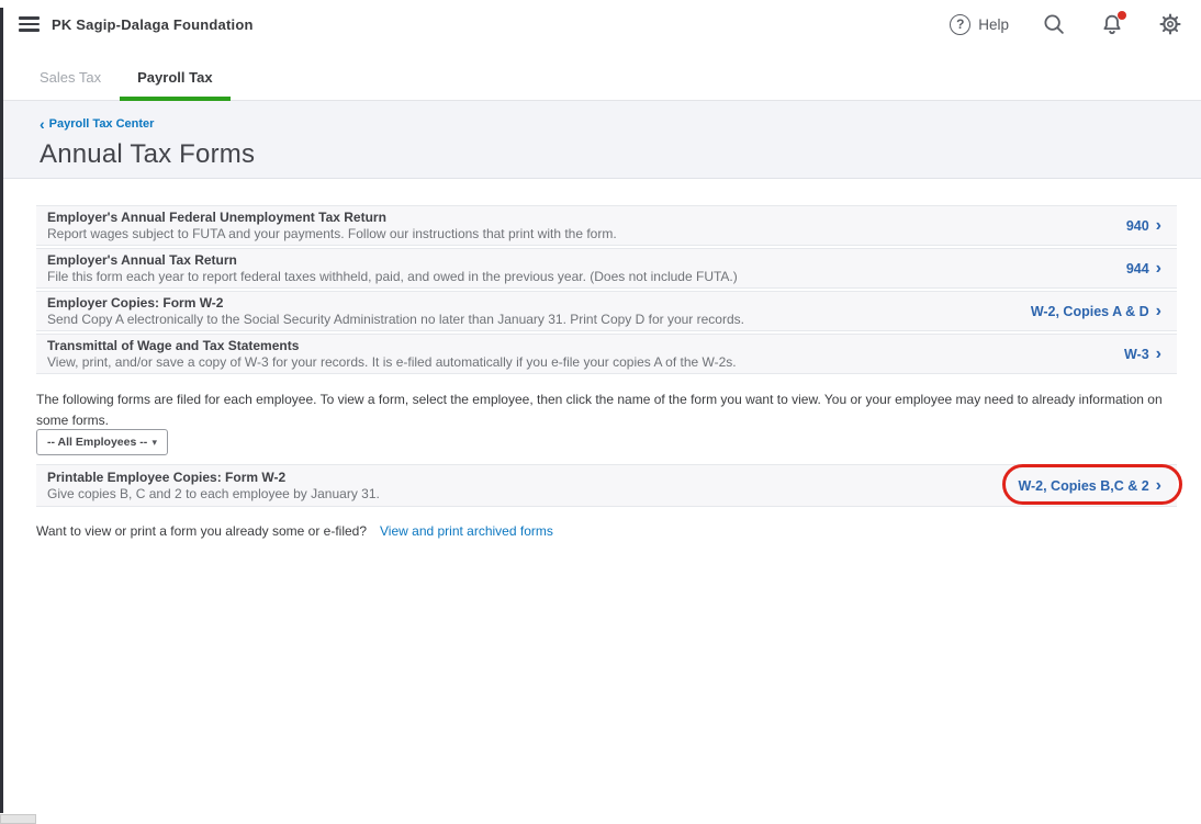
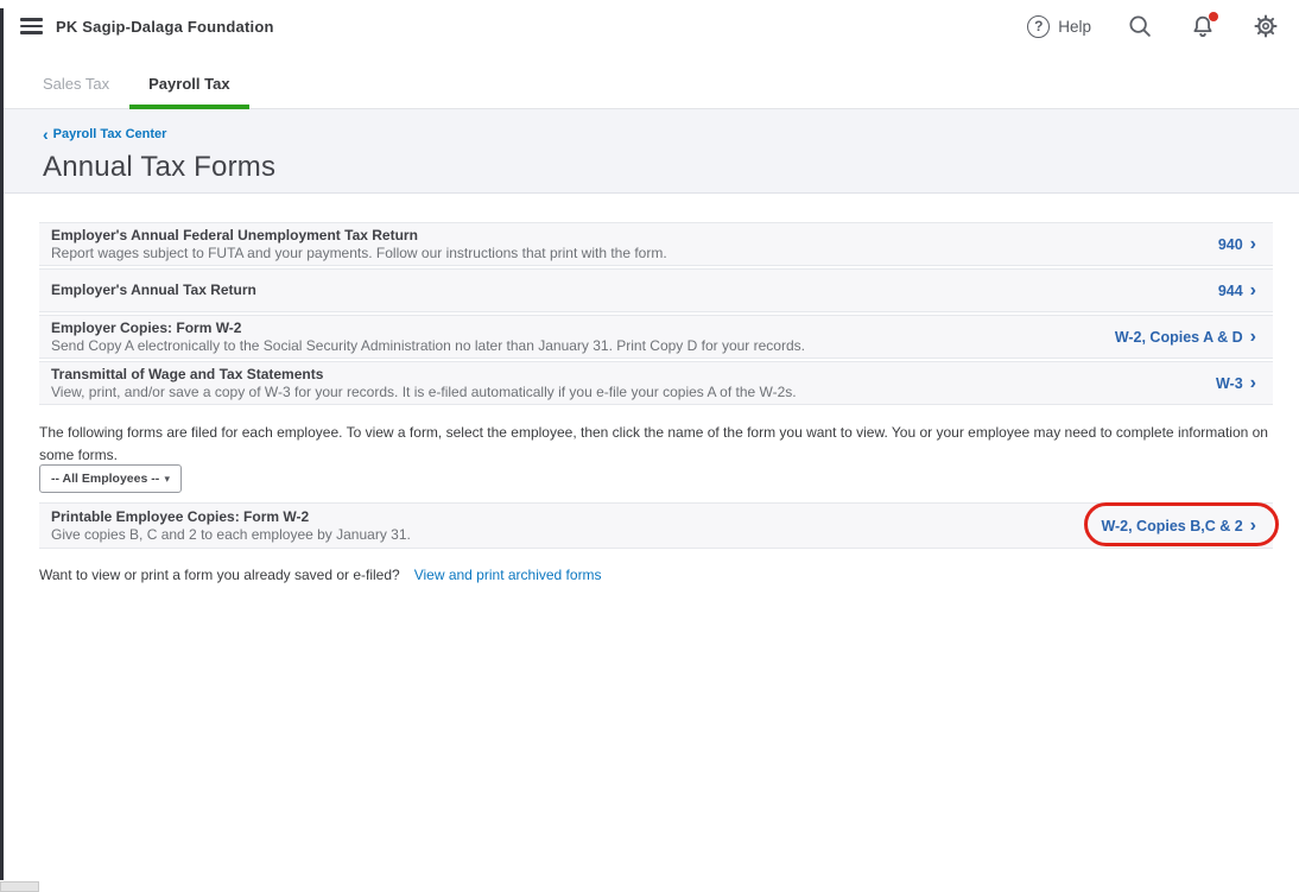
  PK Sagip-Dalaga Foundation
  ?
  Help
  Sales Tax
  Payroll Tax
  ‹
  Payroll Tax Center
  Annual Tax Forms
  Employer's Annual Federal Unemployment Tax Return
  Report wages subject to FUTA and your payments. Follow our instructions that print with the form.
  940
  ›
  Employer's Annual Tax Return
- File this form each year to report federal taxes withheld, paid, and owed in the previous year. (Does not include FUTA.)
  944
  ›
  Employer Copies: Form W-2
  Send Copy A electronically to the Social Security Administration no later than January 31. Print Copy D for your records.
  W-2, Copies A & D
  ›
  Transmittal of Wage and Tax Statements
  View, print, and/or save a copy of W-3 for your records. It is e-filed automatically if you e-file your copies A of the W-2s.
  W-3
  ›
- The following forms are filed for each employee. To view a form, select the employee, then click the name of the form you want to view. You or your employee may need to already information on some forms.
+ The following forms are filed for each employee. To view a form, select the employee, then click the name of the form you want to view. You or your employee may need to complete information on some forms.
  -- All Employees --
  ▾
  Printable Employee Copies: Form W-2
  Give copies B, C and 2 to each employee by January 31.
  W-2, Copies B,C & 2
  ›
- Want to view or print a form you already some or e-filed? View and print archived forms
+ Want to view or print a form you already saved or e-filed? View and print archived forms
